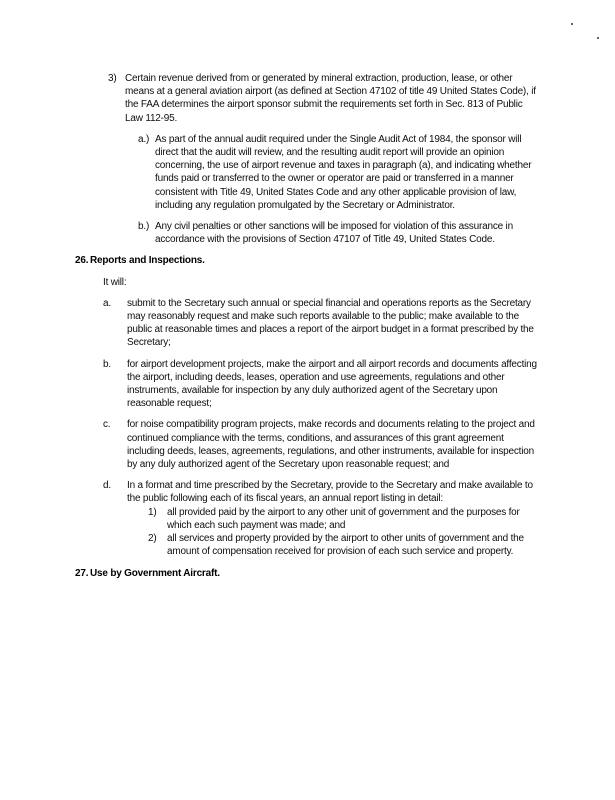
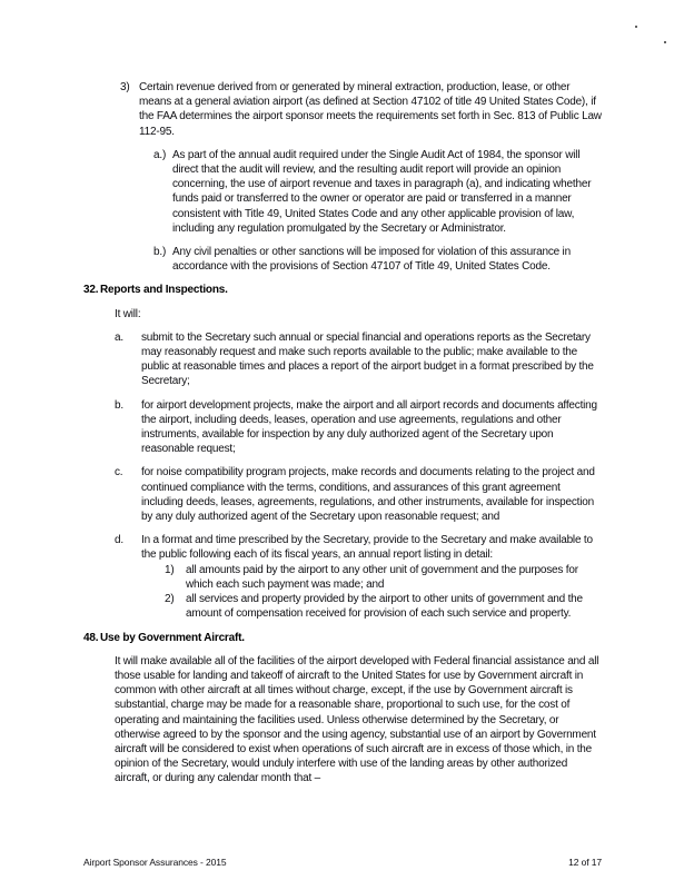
  3)
- Certain revenue derived from or generated by mineral extraction, production, lease, or other means at a general aviation airport (as defined at Section 47102 of title 49 United States Code), if the FAA determines the airport sponsor submit the requirements set forth in Sec. 813 of Public Law 112-95.
+ Certain revenue derived from or generated by mineral extraction, production, lease, or other means at a general aviation airport (as defined at Section 47102 of title 49 United States Code), if the FAA determines the airport sponsor meets the requirements set forth in Sec. 813 of Public Law 112-95.
  a.)
  As part of the annual audit required under the Single Audit Act of 1984, the sponsor will direct that the audit will review, and the resulting audit report will provide an opinion concerning, the use of airport revenue and taxes in paragraph (a), and indicating whether funds paid or transferred to the owner or operator are paid or transferred in a manner consistent with Title 49, United States Code and any other applicable provision of law, including any regulation promulgated by the Secretary or Administrator.
  b.)
  Any civil penalties or other sanctions will be imposed for violation of this assurance in accordance with the provisions of Section 47107 of Title 49, United States Code.
- 26.
+ 32.
  Reports and Inspections.
  It will:
  a.
  submit to the Secretary such annual or special financial and operations reports as the Secretary may reasonably request and make such reports available to the public; make available to the public at reasonable times and places a report of the airport budget in a format prescribed by the Secretary;
  b.
  for airport development projects, make the airport and all airport records and documents affecting the airport, including deeds, leases, operation and use agreements, regulations and other instruments, available for inspection by any duly authorized agent of the Secretary upon reasonable request;
  c.
  for noise compatibility program projects, make records and documents relating to the project and continued compliance with the terms, conditions, and assurances of this grant agreement including deeds, leases, agreements, regulations, and other instruments, available for inspection by any duly authorized agent of the Secretary upon reasonable request; and
  d.
  In a format and time prescribed by the Secretary, provide to the Secretary and make available to the public following each of its fiscal years, an annual report listing in detail:
  1)
- all provided paid by the airport to any other unit of government and the purposes for which each such payment was made; and
+ all amounts paid by the airport to any other unit of government and the purposes for which each such payment was made; and
  2)
  all services and property provided by the airport to other units of government and the amount of compensation received for provision of each such service and property.
- 27.
+ 48.
  Use by Government Aircraft.
+ It will make available all of the facilities of the airport developed with Federal financial assistance and all those usable for landing and takeoff of aircraft to the United States for use by Government aircraft in common with other aircraft at all times without charge, except, if the use by Government aircraft is substantial, charge may be made for a reasonable share, proportional to such use, for the cost of operating and maintaining the facilities used. Unless otherwise determined by the Secretary, or otherwise agreed to by the sponsor and the using agency, substantial use of an airport by Government aircraft will be considered to exist when operations of such aircraft are in excess of those which, in the opinion of the Secretary, would unduly interfere with use of the landing areas by other authorized aircraft, or during any calendar month that –
+ Airport Sponsor Assurances - 2015
+ 12 of 17
